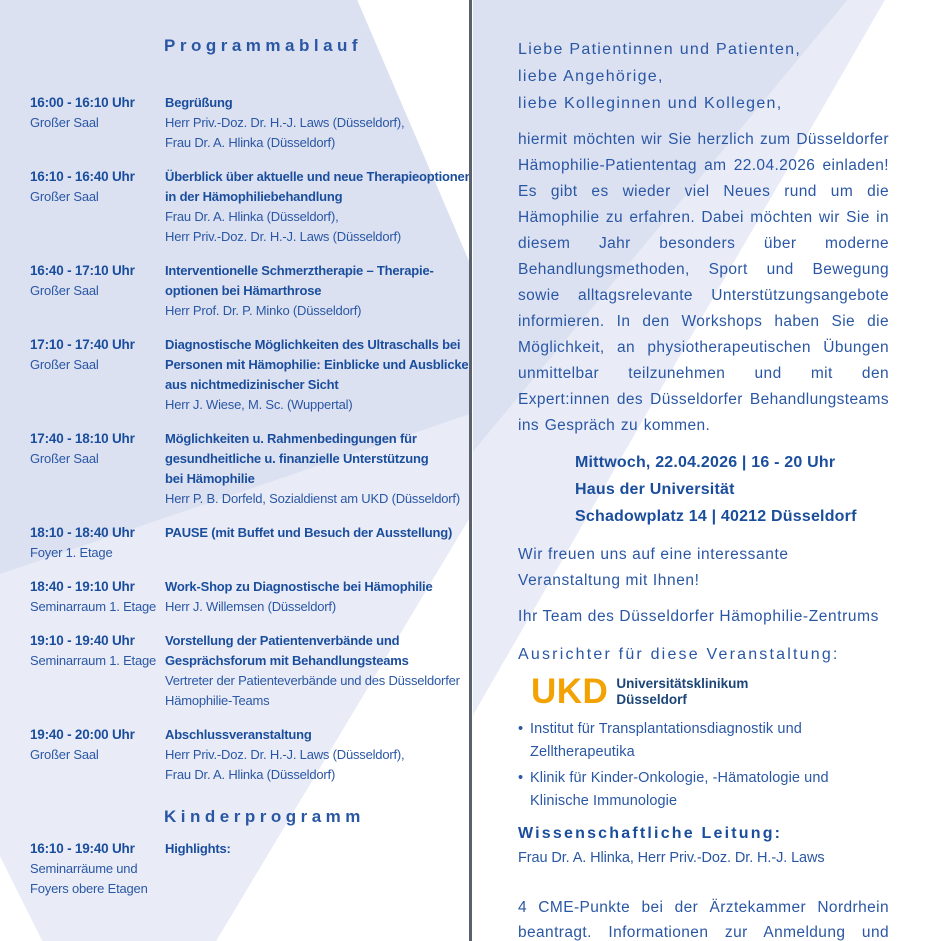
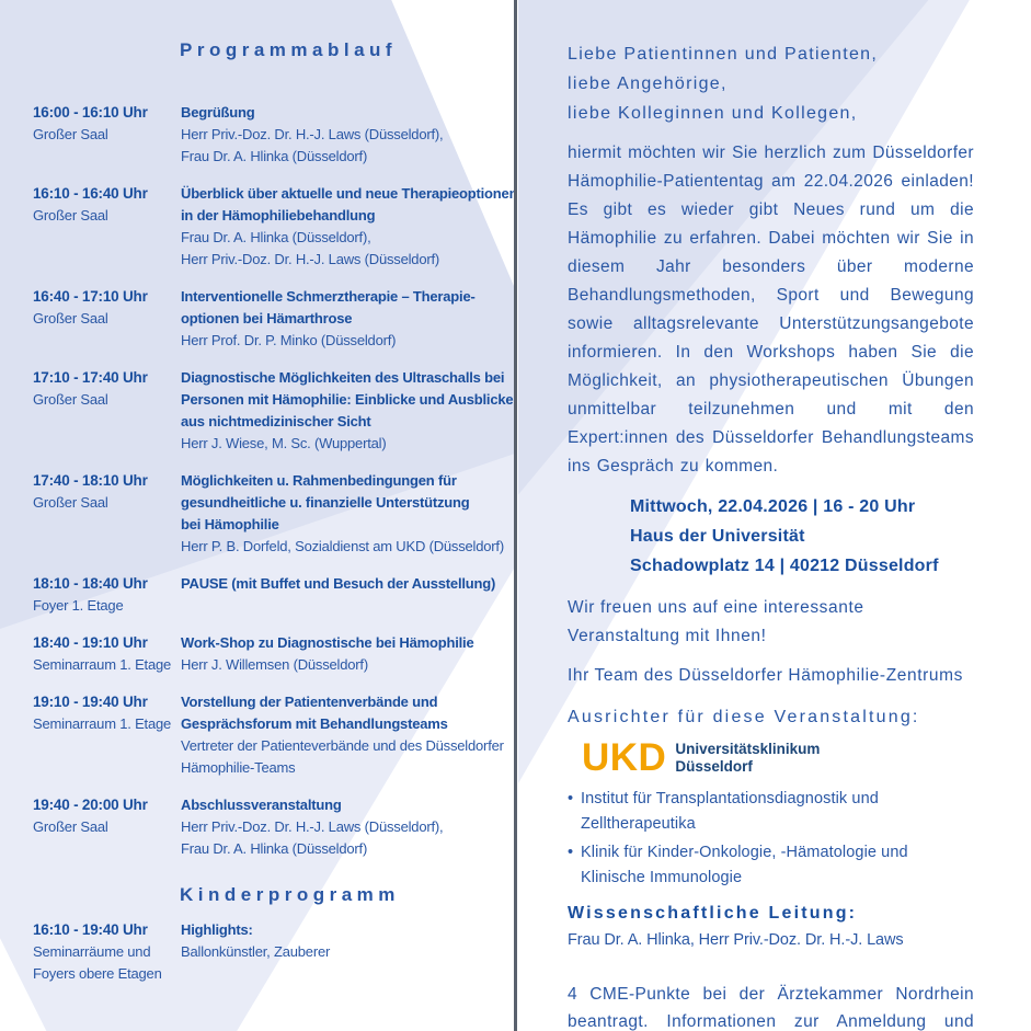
  Programmablauf
  16:00 - 16:10 Uhr
  Großer Saal
  Begrüßung
  Herr Priv.-Doz. Dr. H.-J. Laws (Düsseldorf),
  Frau Dr. A. Hlinka (Düsseldorf)
  16:10 - 16:40 Uhr
  Großer Saal
  Überblick über aktuelle und neue Therapieoptione
  in der Hämophiliebehandlung
  Frau Dr. A. Hlinka (Düsseldorf),
  Herr Priv.-Doz. Dr. H.-J. Laws (Düsseldorf)
  16:40 - 17:10 Uhr
  Großer Saal
  Interventionelle Schmerztherapie – Therapie-
  optionen bei Hämarthrose
  Herr Prof. Dr. P. Minko (Düsseldorf)
  17:10 - 17:40 Uhr
  Großer Saal
  Diagnostische Möglichkeiten des Ultraschalls bei
  Personen mit Hämophilie: Einblicke und Ausblicke
  aus nichtmedizinischer Sicht
  Herr J. Wiese, M. Sc. (Wuppertal)
  17:40 - 18:10 Uhr
  Großer Saal
  Möglichkeiten u. Rahmenbedingungen für
  gesundheitliche u. finanzielle Unterstützung
  bei Hämophilie
  Herr P. B. Dorfeld, Sozialdienst am UKD (Düsseldorf)
  18:10 - 18:40 Uhr
  Foyer 1. Etage
  PAUSE (mit Buffet und Besuch der Ausstellung)
  18:40 - 19:10 Uhr
  Seminarraum 1. Etage
  Work-Shop zu Diagnostische bei Hämophilie
  Herr J. Willemsen (Düsseldorf)
  19:10 - 19:40 Uhr
  Seminarraum 1. Etage
  Vorstellung der Patientenverbände und
  Gesprächsforum mit Behandlungsteams
  Vertreter der Patienteverbände und des Düsseldorfer
  Hämophilie-Teams
  19:40 - 20:00 Uhr
  Großer Saal
  Abschlussveranstaltung
  Herr Priv.-Doz. Dr. H.-J. Laws (Düsseldorf),
  Frau Dr. A. Hlinka (Düsseldorf)
  Kinderprogramm
  16:10 - 19:40 Uhr
  Seminarräume und
  Foyers obere Etagen
  Highlights:
+ Ballonkünstler, Zauberer
  Liebe Patientinnen und Patienten,
  liebe Angehörige,
  liebe Kolleginnen und Kollegen,
- hiermit möchten wir Sie herzlich zum Düsseldorfer Hämophilie-Patiententag am 22.04.2026 einladen! Es gibt es wieder viel Neues rund um die Hämophilie zu erfahren. Dabei möchten wir Sie in diesem Jahr besonders über moderne Behandlungsmethoden, Sport und Bewegung sowie alltagsrelevante Unterstützungsangebote informieren. In den Workshops haben Sie die Möglichkeit, an physiotherapeutischen Übungen unmittelbar teilzunehmen und mit den Expert:innen des Düsseldorfer Behandlungsteams ins Gespräch zu kommen.
+ hiermit möchten wir Sie herzlich zum Düsseldorfer Hämophilie-Patiententag am 22.04.2026 einladen! Es gibt es wieder gibt Neues rund um die Hämophilie zu erfahren. Dabei möchten wir Sie in diesem Jahr besonders über moderne Behandlungsmethoden, Sport und Bewegung sowie alltagsrelevante Unterstützungsangebote informieren. In den Workshops haben Sie die Möglichkeit, an physiotherapeutischen Übungen unmittelbar teilzunehmen und mit den Expert:innen des Düsseldorfer Behandlungsteams ins Gespräch zu kommen.
  Mittwoch, 22.04.2026 | 16 - 20 Uhr
  Haus der Universität
  Schadowplatz 14 | 40212 Düsseldorf
  Wir freuen uns auf eine interessante
  Veranstaltung mit Ihnen!
  Ihr Team des Düsseldorfer Hämophilie-Zentrums
  Ausrichter für diese Veranstaltung:
  UKD
  Universitätsklinikum
  Düsseldorf
  •
  Institut für Transplantationsdiagnostik und Zelltherapeutika
  •
  Klinik für Kinder-Onkologie, -Hämatologie und Klinische Immunologie
  Wissenschaftliche Leitung:
  Frau Dr. A. Hlinka, Herr Priv.-Doz. Dr. H.-J. Laws
  4 CME-Punkte bei der Ärztekammer Nordrhein beantragt. Informationen zur Anmeldung und
